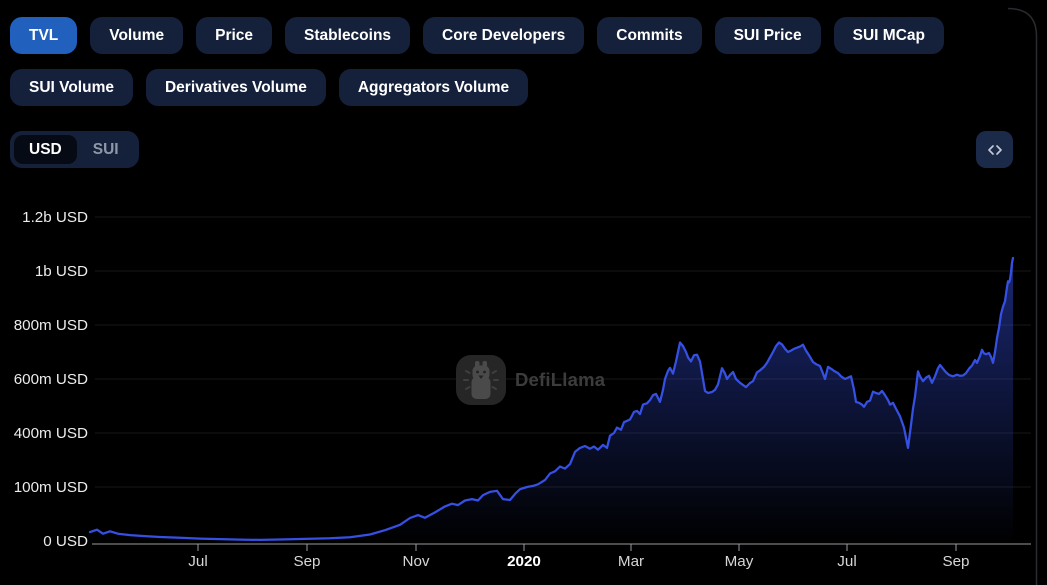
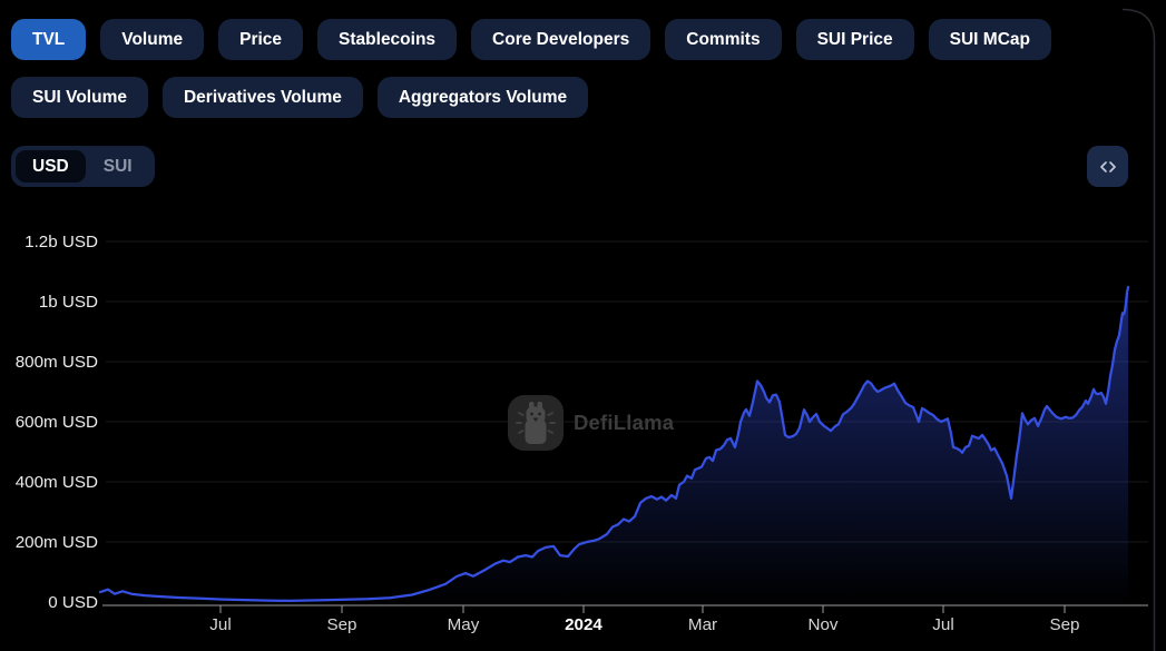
  1.2b USD
  1b USD
  800m USD
  600m USD
  400m USD
- 100m USD
+ 200m USD
  0 USD
  Jul
  Sep
- Nov
+ May
- 2020
+ 2024
  Mar
- May
+ Nov
  Jul
  Sep
  DefiLlama
  TVL
  Volume
  Price
  Stablecoins
  Core Developers
  Commits
  SUI Price
  SUI MCap
  SUI Volume
  Derivatives Volume
  Aggregators Volume
  USD
  SUI
